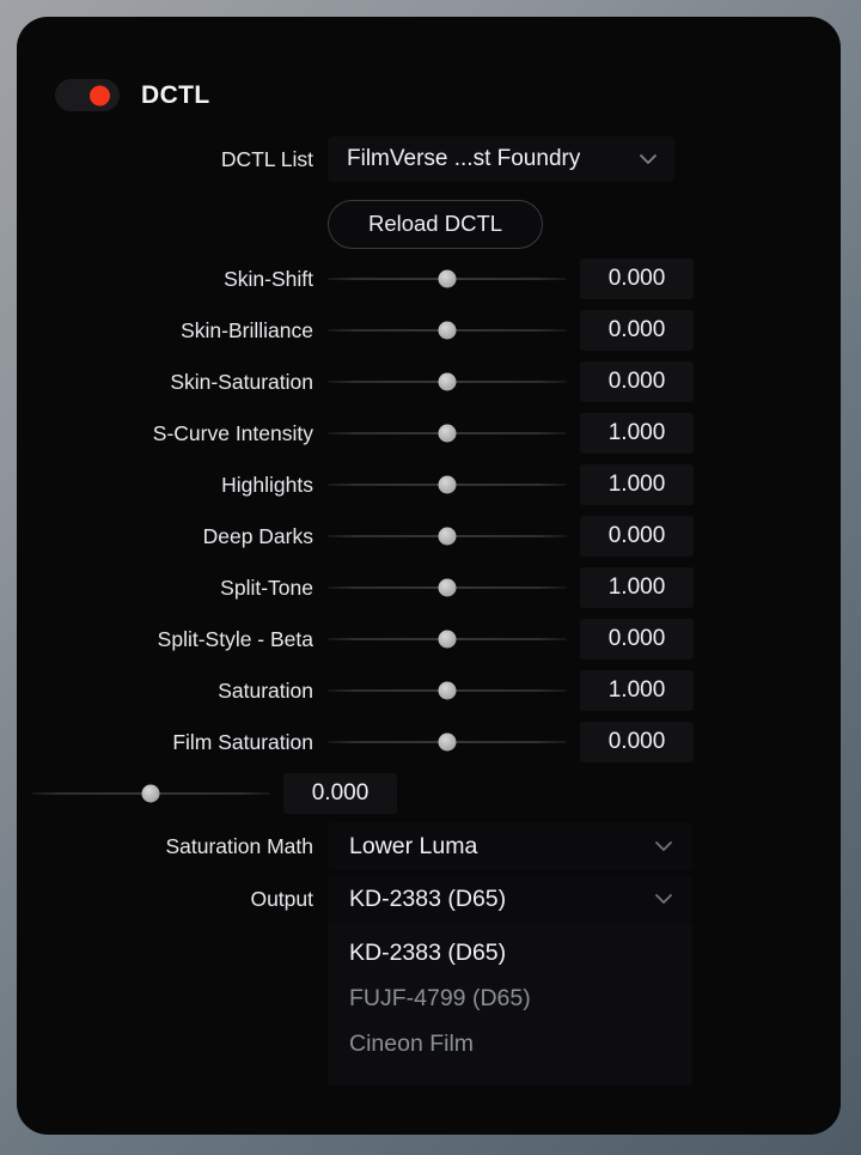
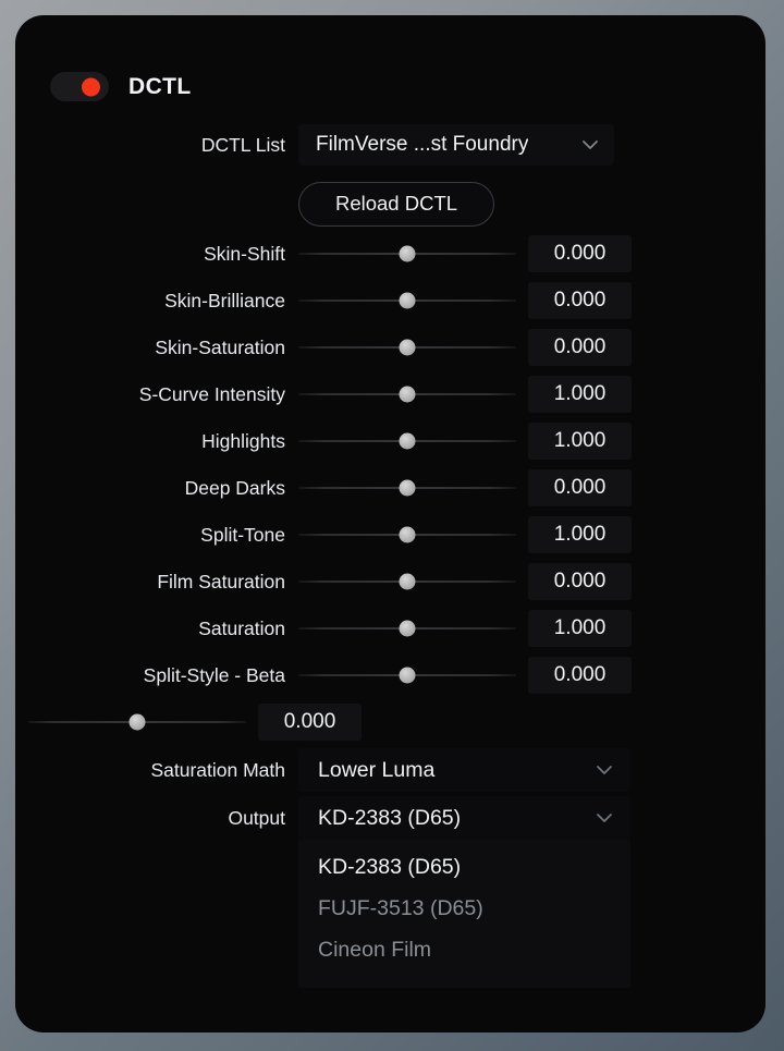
  DCTL
  DCTL List
  FilmVerse ...st Foundry
  Reload DCTL
  Skin-Shift
  0.000
  Skin-Brilliance
  0.000
  Skin-Saturation
  0.000
  S-Curve Intensity
  1.000
  Highlights
  1.000
  Deep Darks
  0.000
  Split-Tone
  1.000
- Split-Style - Beta
+ Film Saturation
  0.000
  Saturation
  1.000
- Film Saturation
+ Split-Style - Beta
  0.000
  0.000
  Saturation Math
  Lower Luma
  Output
  KD-2383 (D65)
  KD-2383 (D65)
- FUJF-4799 (D65)
+ FUJF-3513 (D65)
  Cineon Film
